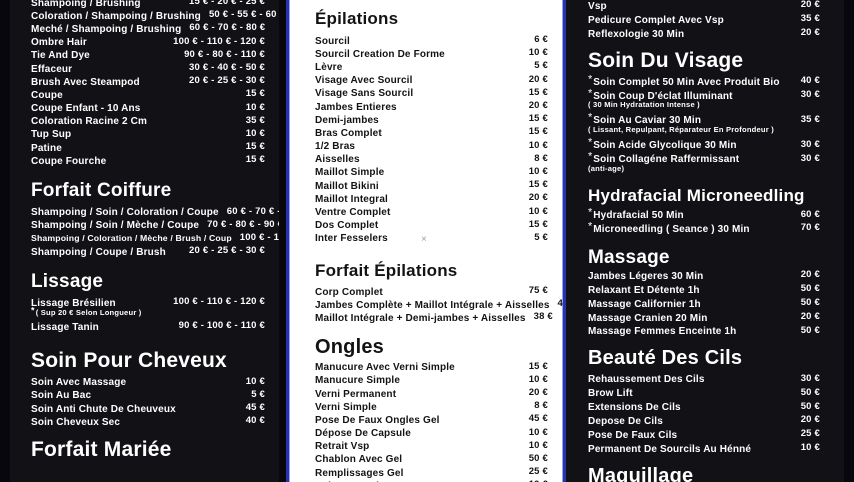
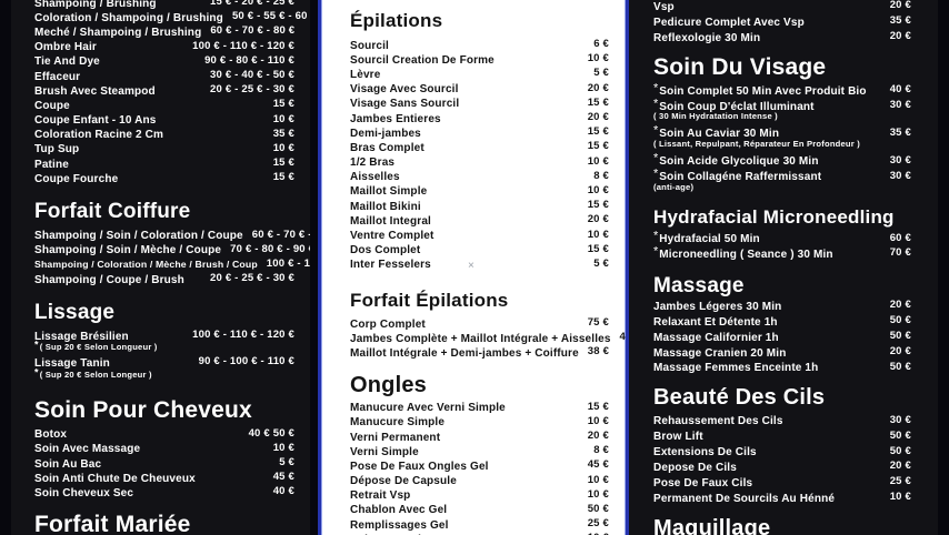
  Shampoing / Brushing
  15 € - 20 € - 25 €
  Coloration / Shampoing / Brushing
  50 € - 55 € - 60
  Meché / Shampoing / Brushing
  60 € - 70 € - 80 €
  Ombre Hair
  100 € - 110 € - 120 €
  Tie And Dye
  90 € - 80 € - 110 €
  Effaceur
  30 € - 40 € - 50 €
  Brush Avec Steampod
  20 € - 25 € - 30 €
  Coupe
  15 €
  Coupe Enfant - 10 Ans
  10 €
  Coloration Racine 2 Cm
  35 €
  Tup Sup
  10 €
  Patine
  15 €
  Coupe Fourche
  15 €
  Forfait Coiffure
  Shampoing / Soin / Coloration / Coupe
  60 € - 70 € -
  Shampoing / Soin / Mèche / Coupe
  70 € - 80 € - 90
  Shampoing / Coloration / Mèche / Brush / Coup
  Shampoing / Coupe / Brush
  20 € - 25 € - 30 €
  Lissage
  Lissage Brésilien
  100 € - 110 € - 120 €
  *( Sup 20 € Selon Longueur )
  Lissage Tanin
  90 € - 100 € - 110 €
+ *( Sup 20 € Selon Longeur )
  Soin Pour Cheveux
+ Botox
+ 40 € 50 €
  Soin Avec Massage
  10 €
  Soin Au Bac
  5 €
  Soin Anti Chute De Cheuveux
  45 €
  Soin Cheveux Sec
  40 €
  Forfait Mariée
  Épilations
  Sourcil
  6 €
  Sourcil Creation De Forme
  10 €
  Lèvre
  5 €
  Visage Avec Sourcil
  20 €
  Visage Sans Sourcil
  15 €
  Jambes Entieres
  20 €
  Demi-jambes
  15 €
  Bras Complet
  15 €
  1/2 Bras
  10 €
  Aisselles
  8 €
  Maillot Simple
  10 €
  Maillot Bikini
  15 €
  Maillot Integral
  20 €
  Ventre Complet
  10 €
  Dos Complet
  15 €
  Inter Fesselers
  5 €
  Forfait Épilations
  Corp Complet
  75 €
  Jambes Complète + Maillot Intégrale + Aisselles
- Maillot Intégrale + Demi-jambes + Aisselles
+ Maillot Intégrale + Demi-jambes + Coiffure
  38 €
  Ongles
  Manucure Avec Verni Simple
  15 €
  Manucure Simple
  10 €
  Verni Permanent
  20 €
  Verni Simple
  8 €
  Pose De Faux Ongles Gel
  45 €
  Dépose De Capsule
  10 €
  Retrait Vsp
  10 €
  Chablon Avec Gel
  50 €
  Remplissages Gel
  25 €
  Vsp
  20 €
  Pedicure Complet Avec Vsp
  35 €
  Reflexologie 30 Min
  20 €
  Soin Du Visage
  *Soin Complet 50 Min Avec Produit Bio
  40 €
  *Soin Coup D'éclat Illuminant
  30 €
  ( 30 Min Hydratation Intense )
  *Soin Au Caviar 30 Min
  35 €
  ( Lissant, Repulpant, Réparateur En Profondeur )
  *Soin Acide Glycolique 30 Min
  30 €
  *Soin Collagéne Raffermissant
  30 €
  (anti-age)
  Hydrafacial Microneedling
  *Hydrafacial 50 Min
  60 €
  *Microneedling ( Seance ) 30 Min
  70 €
  Massage
  Jambes Légeres 30 Min
  20 €
  Relaxant Et Détente 1h
  50 €
  Massage Californier 1h
  50 €
  Massage Cranien 20 Min
  20 €
  Massage Femmes Enceinte 1h
  50 €
  Beauté Des Cils
  Rehaussement Des Cils
  30 €
  Brow Lift
  50 €
  Extensions De Cils
  50 €
  Depose De Cils
  20 €
  Pose De Faux Cils
  25 €
  Permanent De Sourcils Au Hénné
  10 €
  Maquillage
  ×
